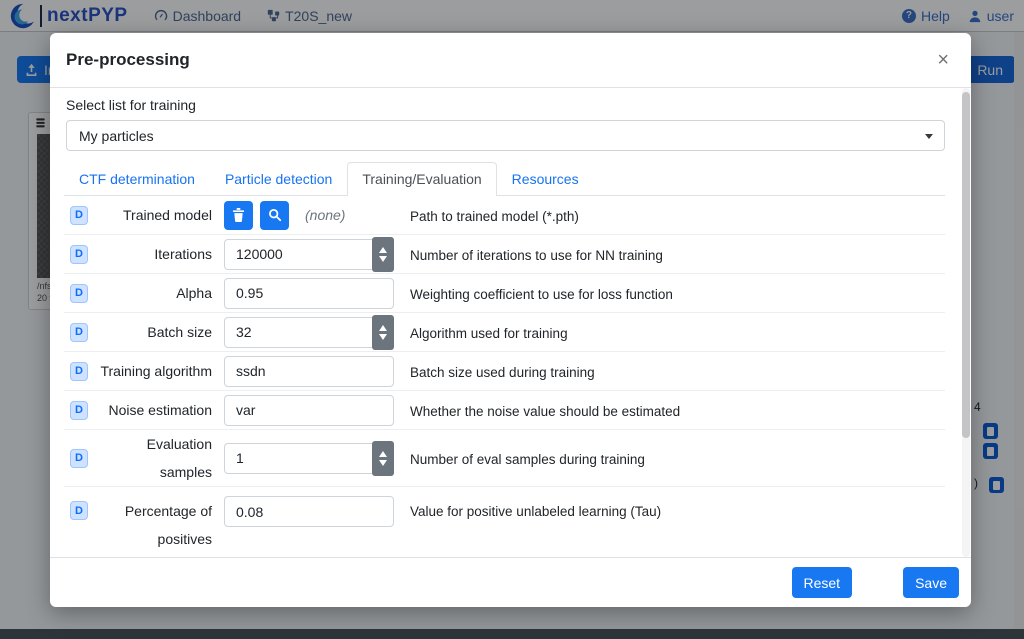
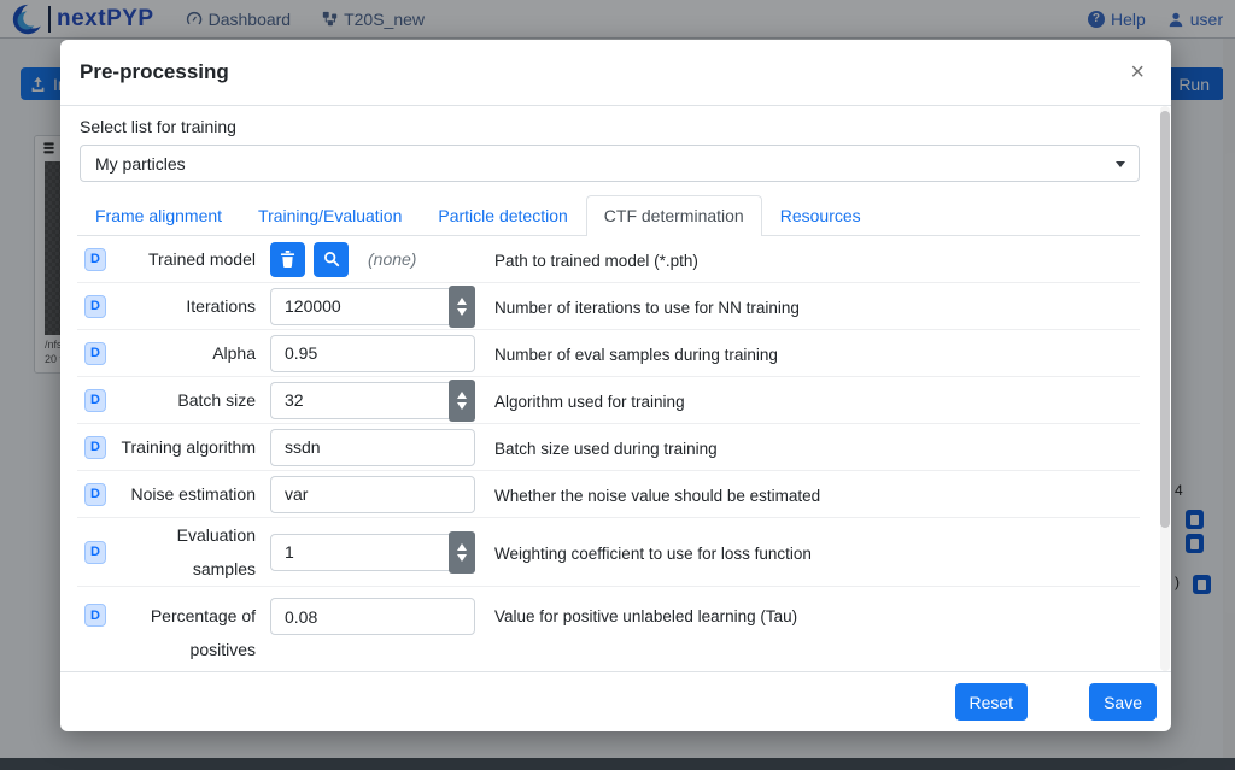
  nextPYP
  Dashboard
  T20S_new
  ?
  Help
  user
  Run
  4
  )
  Pre-processing
  ×
  Select list for training
  My particles
+ Frame alignment
- CTF determination
+ Training/Evaluation
  Particle detection
- Training/Evaluation
+ CTF determination
  Resources
  D
  Trained model
  (none)
  Path to trained model (*.pth)
  D
  Iterations
  120000
  Number of iterations to use for NN training
  D
  Alpha
  0.95
- Weighting coefficient to use for loss function
+ Number of eval samples during training
  D
  Batch size
  32
  Algorithm used for training
  D
  Training algorithm
  ssdn
  Batch size used during training
  D
  Noise estimation
  var
  Whether the noise value should be estimated
  D
  Evaluation samples
  1
- Number of eval samples during training
+ Weighting coefficient to use for loss function
  D
  Percentage of positives
  0.08
  Value for positive unlabeled learning (Tau)
  Reset
  Save
